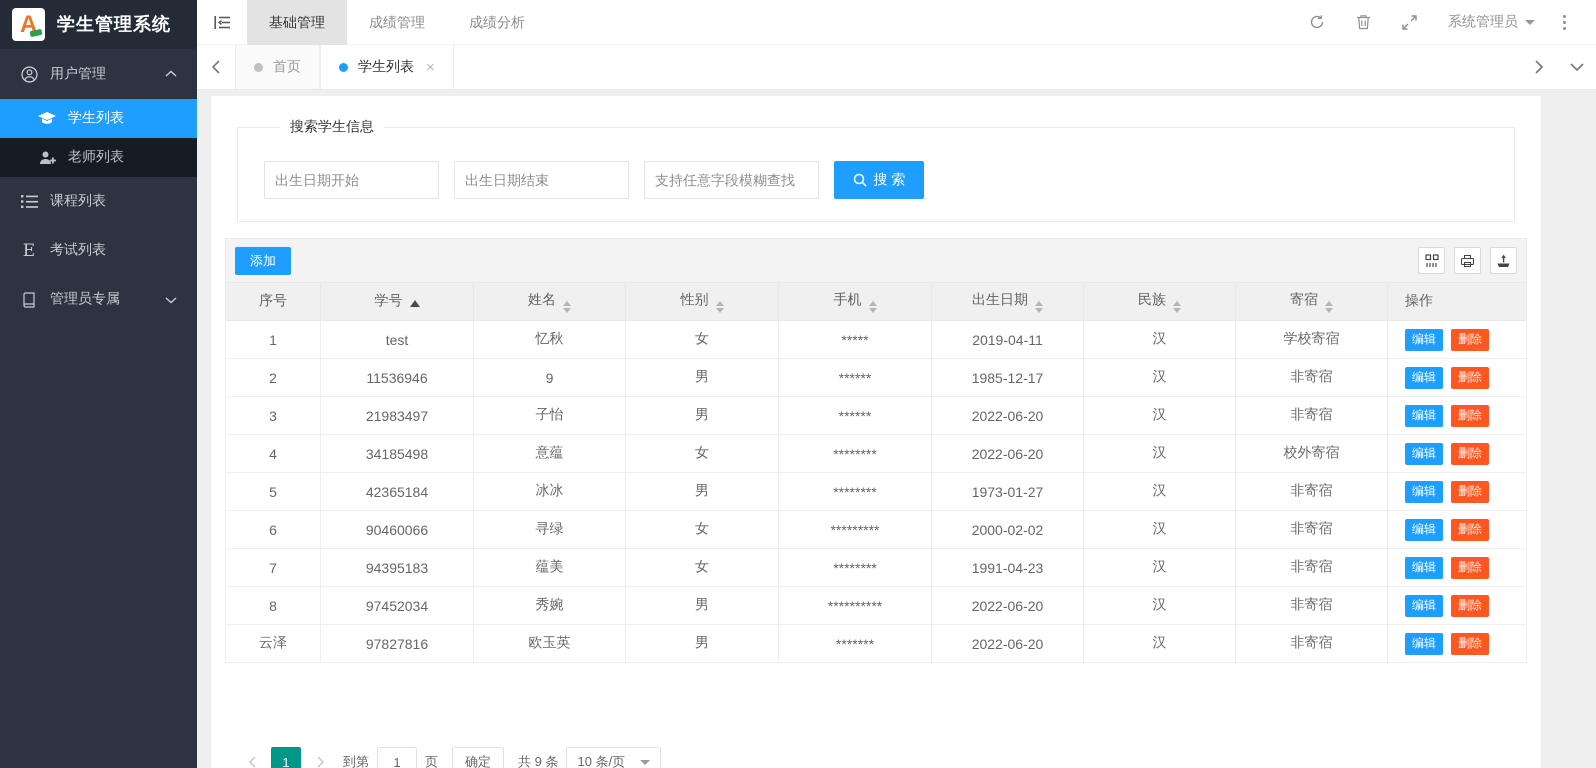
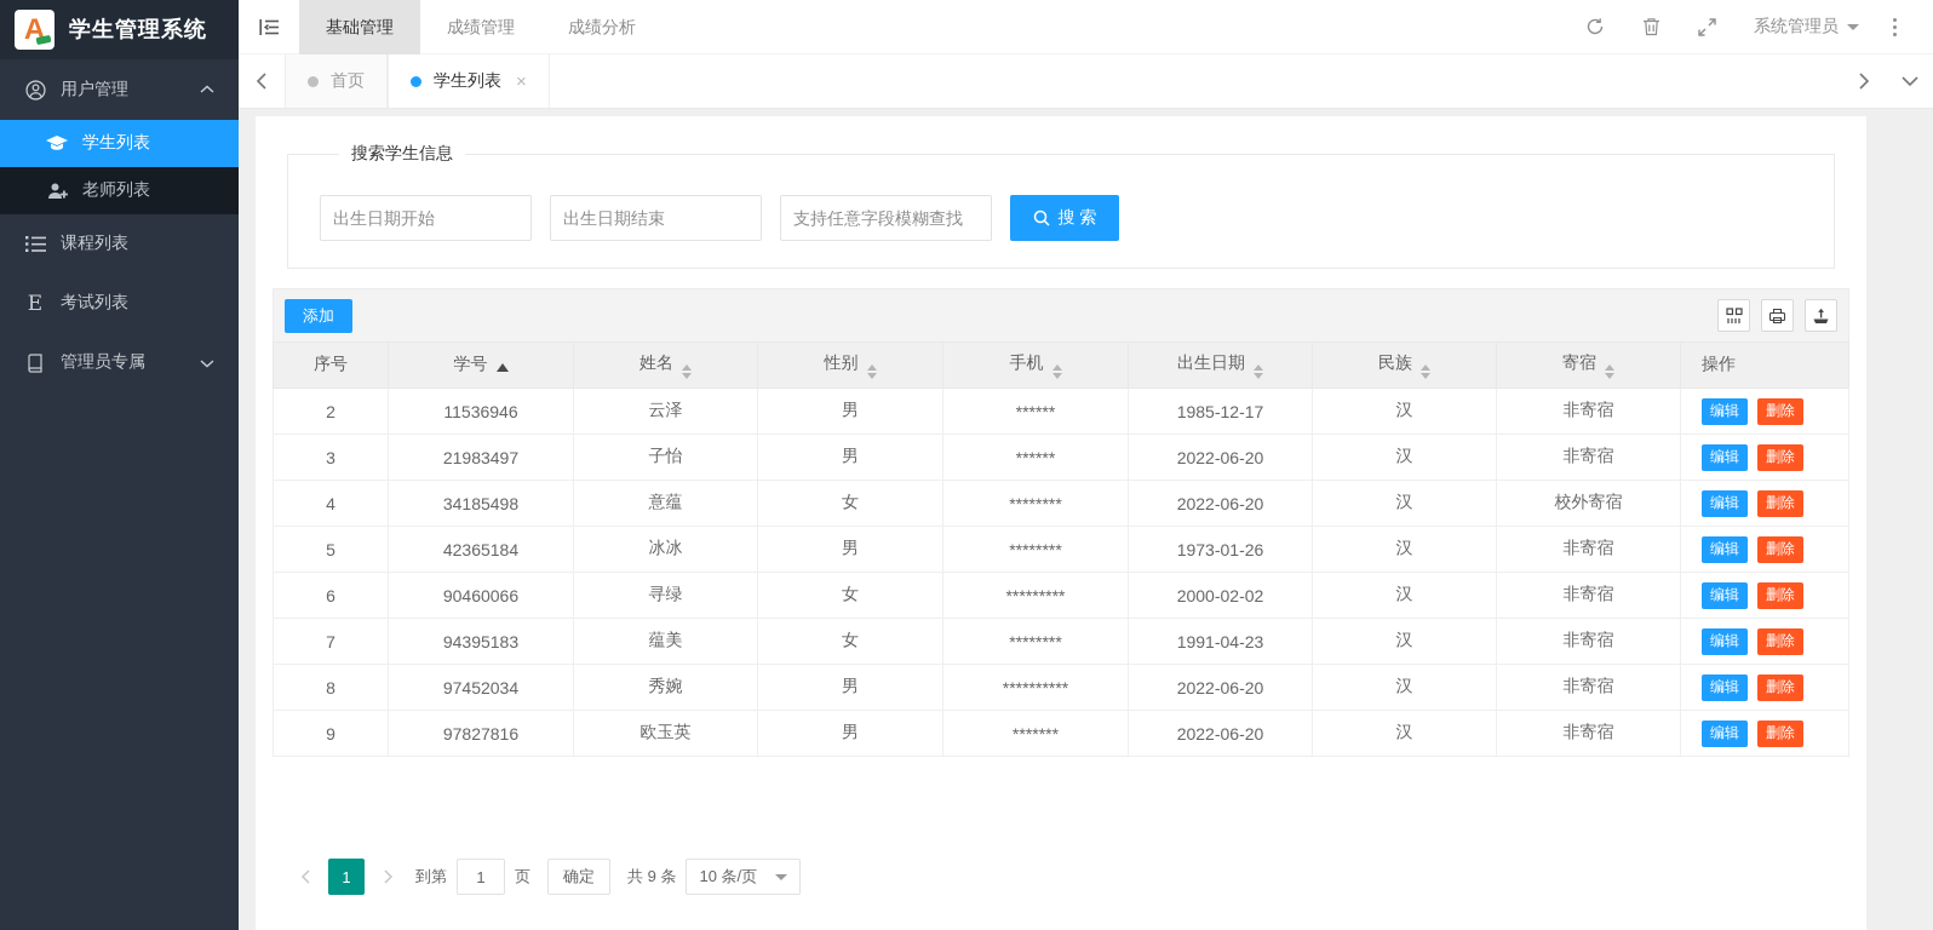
  A
  学生管理系统
  用户管理
  学生列表
  老师列表
  课程列表
  E
  考试列表
  管理员专属
  基础管理
  成绩管理
  成绩分析
  系统管理员
  首页
  学生列表
  ×
  搜索学生信息
  出生日期开始
  出生日期结束
  支持任意字段模糊查找
  搜 索
  添加
  序号	学号	姓名	性别	手机	出生日期	民族	寄宿	操作
- 1	test	忆秋	女	*****	2019-04-11	汉	学校寄宿	编辑 删除
- 2	11536946	9	男	******	1985-12-17	汉	非寄宿	编辑 删除
+ 2	11536946	云泽	男	******	1985-12-17	汉	非寄宿	编辑 删除
  3	21983497	子怡	男	******	2022-06-20	汉	非寄宿	编辑 删除
  4	34185498	意蕴	女	********	2022-06-20	汉	校外寄宿	编辑 删除
- 5	42365184	冰冰	男	********	1973-01-27	汉	非寄宿	编辑 删除
+ 5	42365184	冰冰	男	********	1973-01-26	汉	非寄宿	编辑 删除
  6	90460066	寻绿	女	*********	2000-02-02	汉	非寄宿	编辑 删除
  7	94395183	蕴美	女	********	1991-04-23	汉	非寄宿	编辑 删除
  8	97452034	秀婉	男	**********	2022-06-20	汉	非寄宿	编辑 删除
- 云泽	97827816	欧玉英	男	*******	2022-06-20	汉	非寄宿	编辑 删除
+ 9	97827816	欧玉英	男	*******	2022-06-20	汉	非寄宿	编辑 删除
  1
  到第
  1
  页
  确定
  共 9 条
  10 条/页
